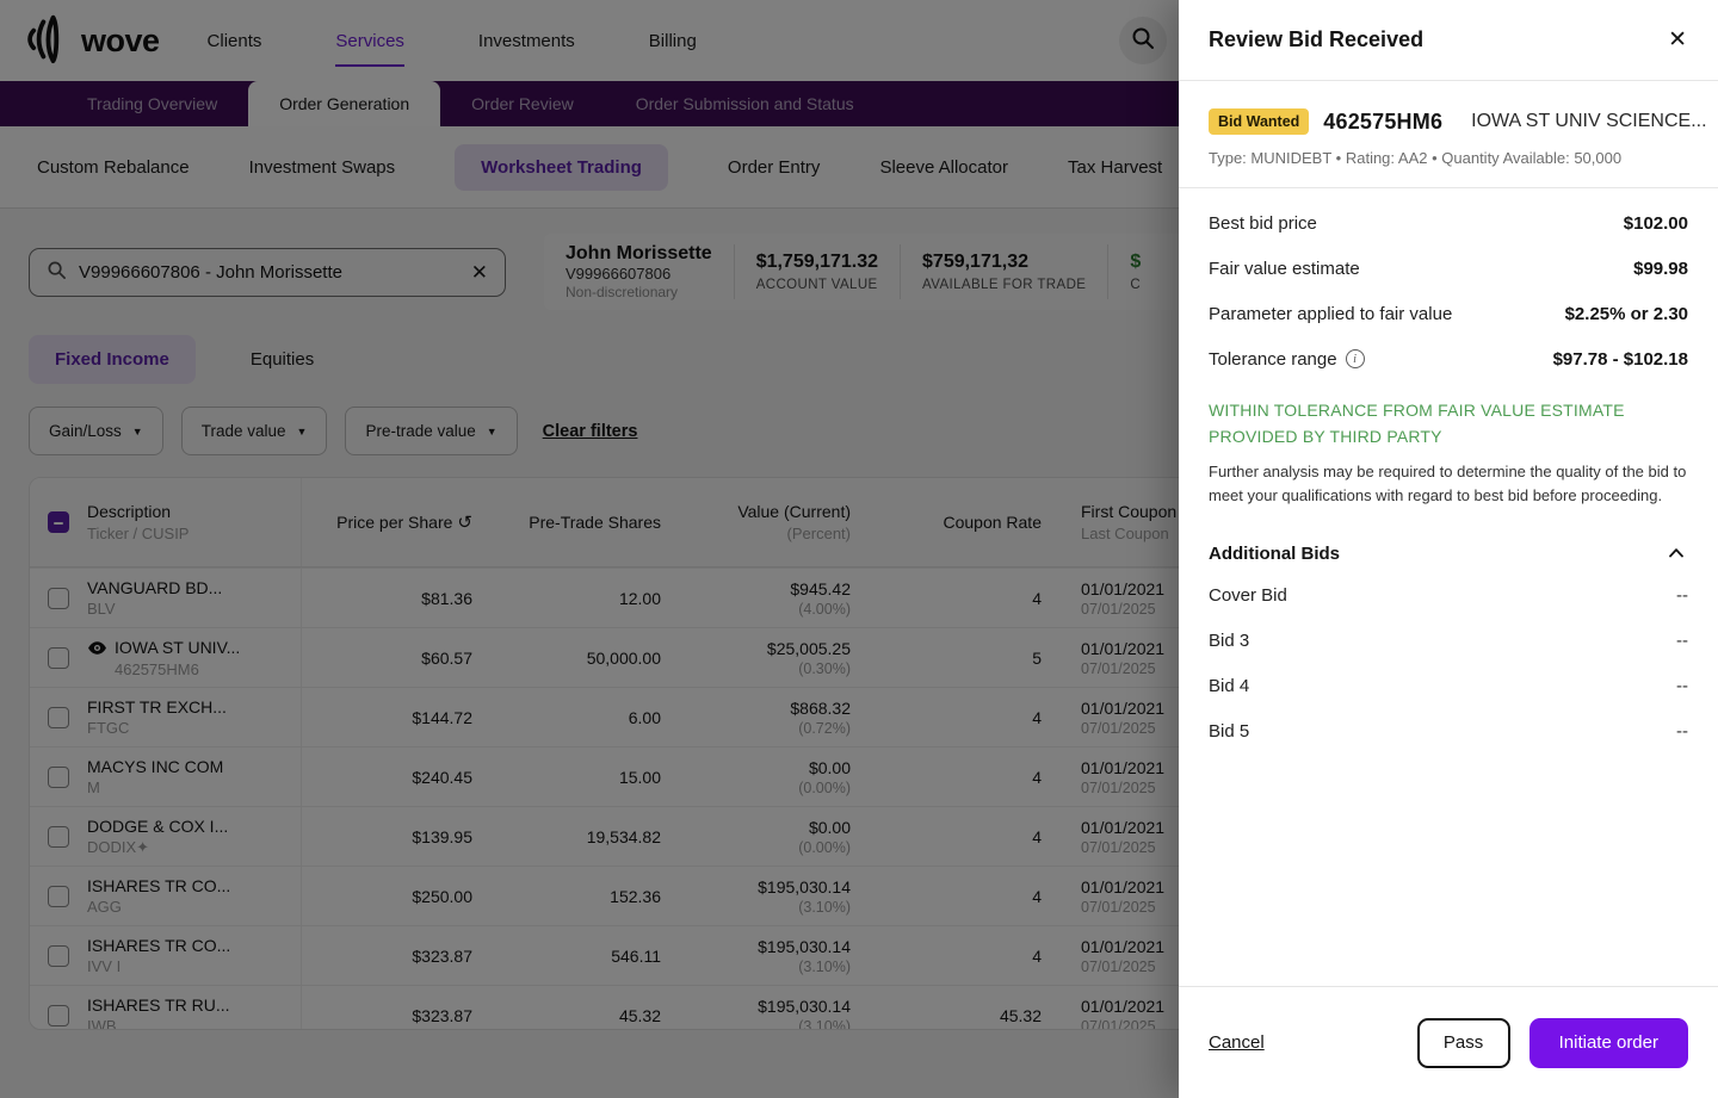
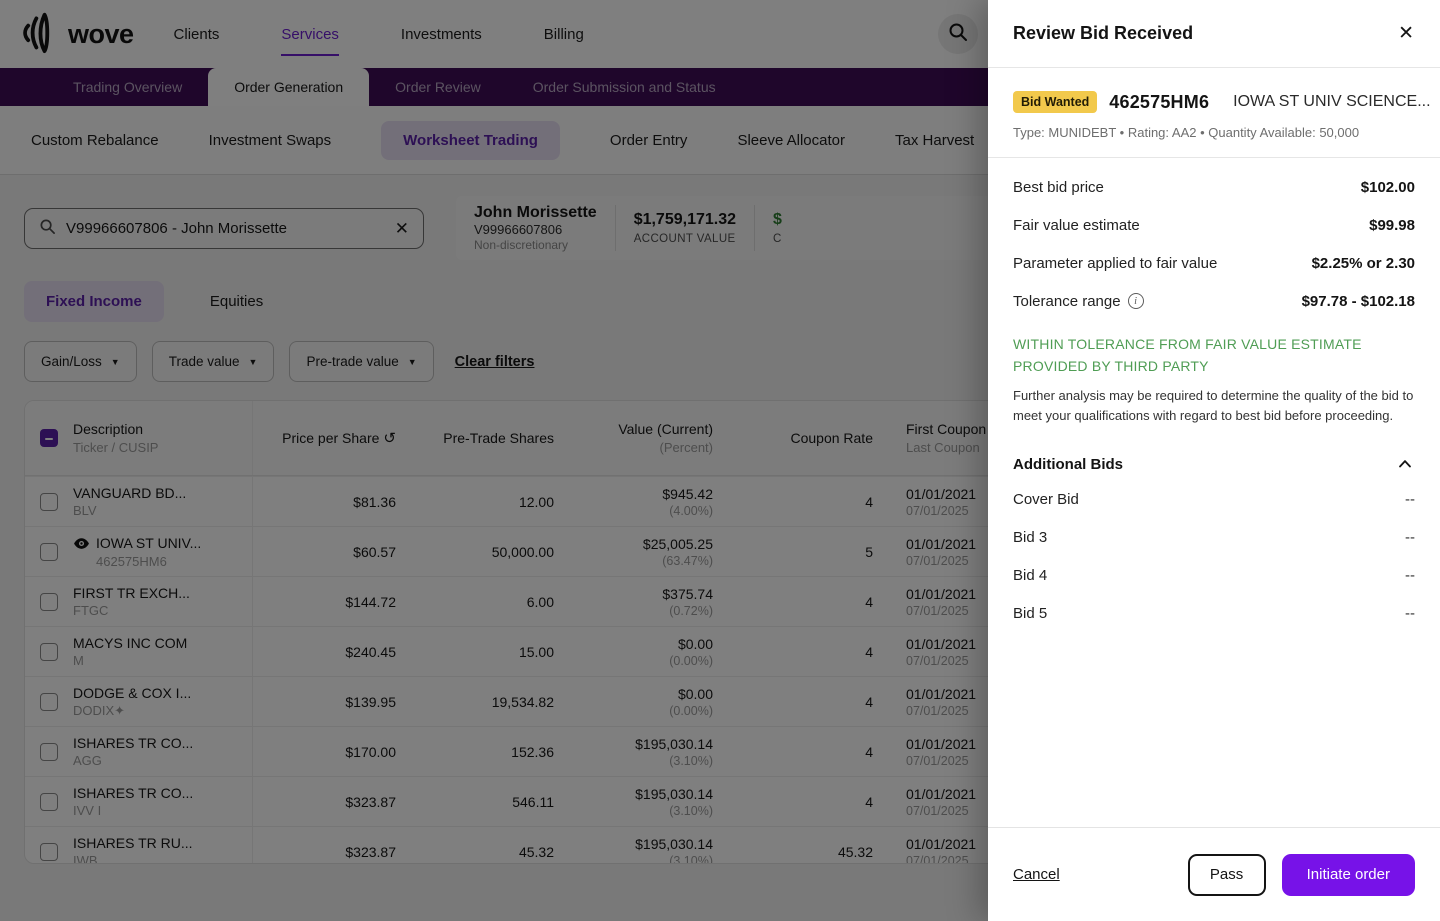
  wove
  Clients
  Services
  Investments
  Billing
  Trading Overview
  Order Generation
  Order Review
  Order Submission and Status
  Custom Rebalance
  Investment Swaps
  Worksheet Trading
  Order Entry
  Sleeve Allocator
  Tax Harvest
  V99966607806 - John Morissette
  ✕
  John Morissette
  V99966607806
  Non-discretionary
  $1,759,171.32
  ACCOUNT VALUE
- $759,171,32
- AVAILABLE FOR TRADE
  $
  C
  Fixed Income
  Equities
  Gain/Loss
  ▼
  Trade value
  ▼
  Pre-trade value
  ▼
  Clear filters
  Description
  Ticker / CUSIP
  Price per Share ↺
  Pre-Trade Shares
  Value (Current)
  (Percent)
  Coupon Rate
  First Coupon
  Last Coupon
  VANGUARD BD...
  BLV
  $81.36
  12.00
  $945.42
  (4.00%)
  4
  01/01/2021
  07/01/2025
  IOWA ST UNIV...
  462575HM6
  $60.57
  50,000.00
  $25,005.25
- (0.30%)
+ (63.47%)
  5
  01/01/2021
  07/01/2025
  FIRST TR EXCH...
  FTGC
  $144.72
  6.00
- $868.32
+ $375.74
  (0.72%)
  4
  01/01/2021
  07/01/2025
  MACYS INC COM
  M
  $240.45
  15.00
  $0.00
  (0.00%)
  4
  01/01/2021
  07/01/2025
  DODGE & COX I...
  DODIX✦
  $139.95
  19,534.82
  $0.00
  (0.00%)
  4
  01/01/2021
  07/01/2025
  ISHARES TR CO...
  AGG
- $250.00
+ $170.00
  152.36
  $195,030.14
  (3.10%)
  4
  01/01/2021
  07/01/2025
  ISHARES TR CO...
  IVV I
  $323.87
  546.11
  $195,030.14
  (3.10%)
  4
  01/01/2021
  07/01/2025
  ISHARES TR RU...
  IWB
  $323.87
  45.32
  $195,030.14
  (3.10%)
  45.32
  01/01/2021
  07/01/2025
  Review Bid Received
  ✕
  Bid Wanted
  462575HM6
  IOWA ST UNIV SCIENCE...
  Type: MUNIDEBT • Rating: AA2 • Quantity Available: 50,000
  Best bid price
  $102.00
  Fair value estimate
  $99.98
  Parameter applied to fair value
  $2.25% or 2.30
  Tolerance range
  i
  $97.78 - $102.18
  WITHIN TOLERANCE FROM FAIR VALUE ESTIMATE PROVIDED BY THIRD PARTY
  Further analysis may be required to determine the quality of the bid to meet your qualifications with regard to best bid before proceeding.
  Additional Bids
  Cover Bid
  --
  Bid 3
  --
  Bid 4
  --
  Bid 5
  --
  Cancel
  Pass
  Initiate order
